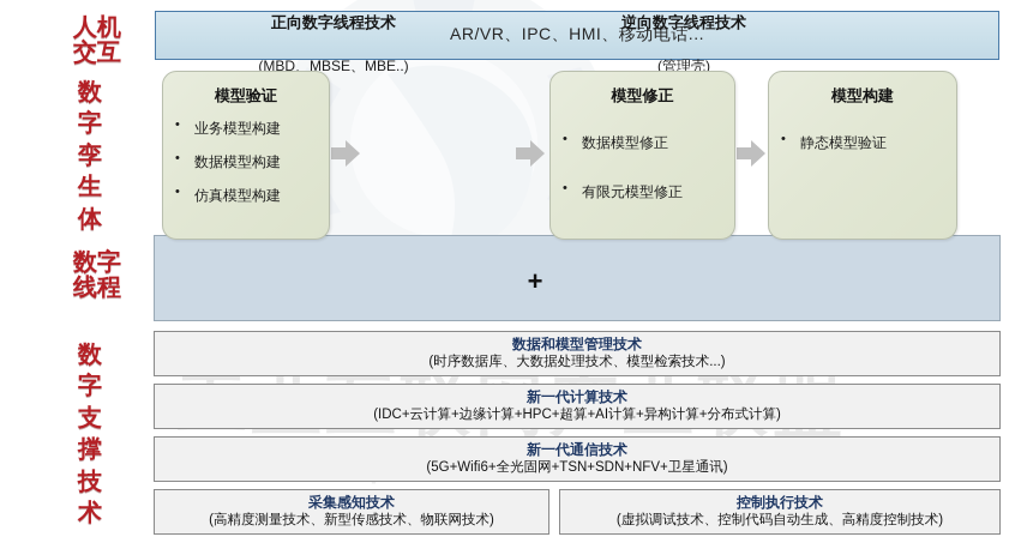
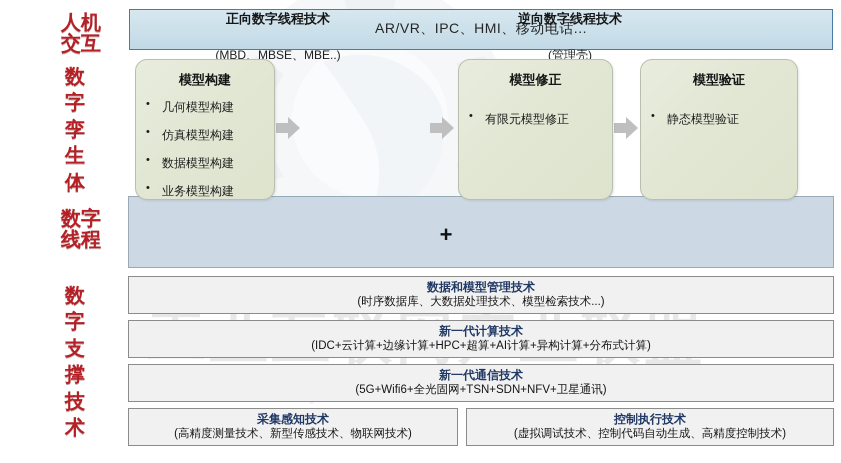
  人机
  交互
  数
  字
  孪
  生
  体
  数字
  线程
  数
  字
  支
  撑
  技
  术
  AR/VR、IPC、HMI、移动电话...
  正向数字线程技术
  (MBD、MBSE、MBE..)
  逆向数字线程技术
  (管理壳)
  +
- 模型验证
+ 模型构建
+ 几何模型构建
- 业务模型构建
+ 仿真模型构建
  数据模型构建
- 仿真模型构建
+ 业务模型构建
  模型修正
- 数据模型修正
  有限元模型修正
- 模型构建
+ 模型验证
  静态模型验证
  数据和模型管理技术
  (时序数据库、大数据处理技术、模型检索技术...)
  新一代计算技术
  (IDC+云计算+边缘计算+HPC+超算+AI计算+异构计算+分布式计算)
  新一代通信技术
  (5G+Wifi6+全光固网+TSN+SDN+NFV+卫星通讯)
  采集感知技术
  (高精度测量技术、新型传感技术、物联网技术)
  控制执行技术
  (虚拟调试技术、控制代码自动生成、高精度控制技术)
